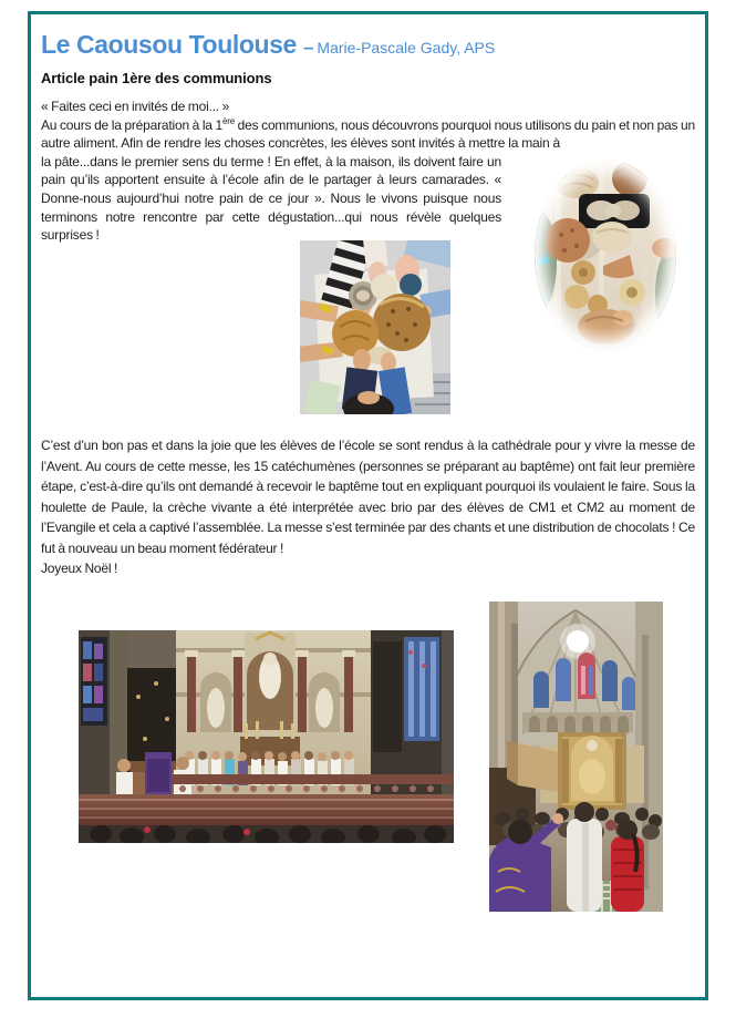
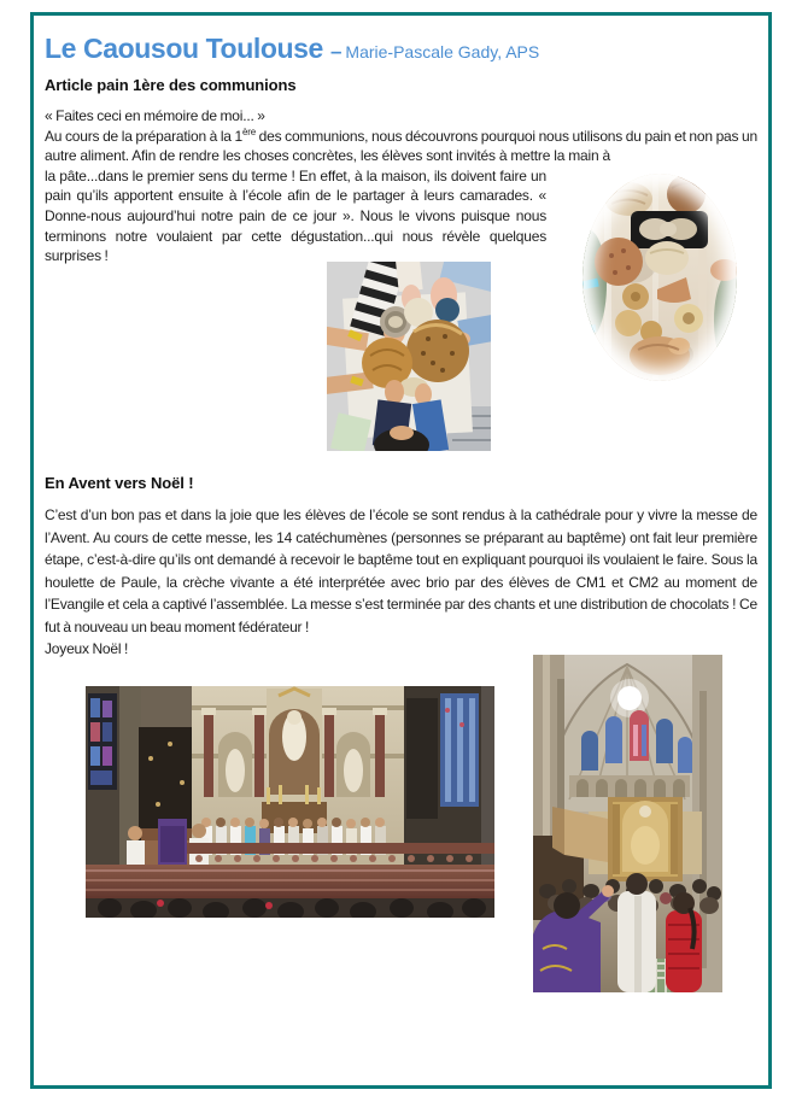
  Le Caousou Toulouse – Marie-Pascale Gady, APS
  Article pain 1ère des communions
- « Faites ceci en invités de moi... »
+ « Faites ceci en mémoire de moi... »
- Au cours de la préparation à la 1ère des communions, nous découvrons pourquoi nous utilisons du pain et non pas un autre aliment. Afin de rendre les choses concrètes, les élèves sont invités à mettre la main à la pâte...dans le premier sens du terme ! En effet, à la maison, ils doivent faire un pain qu’ils apportent ensuite à l’école afin de le partager à leurs camarades. « Donne-nous aujourd’hui notre pain de ce jour ». Nous le vivons puisque nous terminons notre rencontre par cette dégustation...qui nous révèle quelques surprises !
+ Au cours de la préparation à la 1ère des communions, nous découvrons pourquoi nous utilisons du pain et non pas un autre aliment. Afin de rendre les choses concrètes, les élèves sont invités à mettre la main à la pâte...dans le premier sens du terme ! En effet, à la maison, ils doivent faire un pain qu’ils apportent ensuite à l’école afin de le partager à leurs camarades. « Donne-nous aujourd’hui notre pain de ce jour ». Nous le vivons puisque nous terminons notre voulaient par cette dégustation...qui nous révèle quelques surprises !
+ En Avent vers Noël !
- C’est d’un bon pas et dans la joie que les élèves de l’école se sont rendus à la cathédrale pour y vivre la messe de l’Avent. Au cours de cette messe, les 15 catéchumènes (personnes se préparant au baptême) ont fait leur première étape, c’est-à-dire qu’ils ont demandé à recevoir le baptême tout en expliquant pourquoi ils voulaient le faire. Sous la houlette de Paule, la crèche vivante a été interprétée avec brio par des élèves de CM1 et CM2 au moment de l’Evangile et cela a captivé l’assemblée. La messe s’est terminée par des chants et une distribution de chocolats ! Ce fut à nouveau un beau moment fédérateur !
+ C’est d’un bon pas et dans la joie que les élèves de l’école se sont rendus à la cathédrale pour y vivre la messe de l’Avent. Au cours de cette messe, les 14 catéchumènes (personnes se préparant au baptême) ont fait leur première étape, c’est-à-dire qu’ils ont demandé à recevoir le baptême tout en expliquant pourquoi ils voulaient le faire. Sous la houlette de Paule, la crèche vivante a été interprétée avec brio par des élèves de CM1 et CM2 au moment de l’Evangile et cela a captivé l’assemblée. La messe s’est terminée par des chants et une distribution de chocolats ! Ce fut à nouveau un beau moment fédérateur !
  Joyeux Noël !
